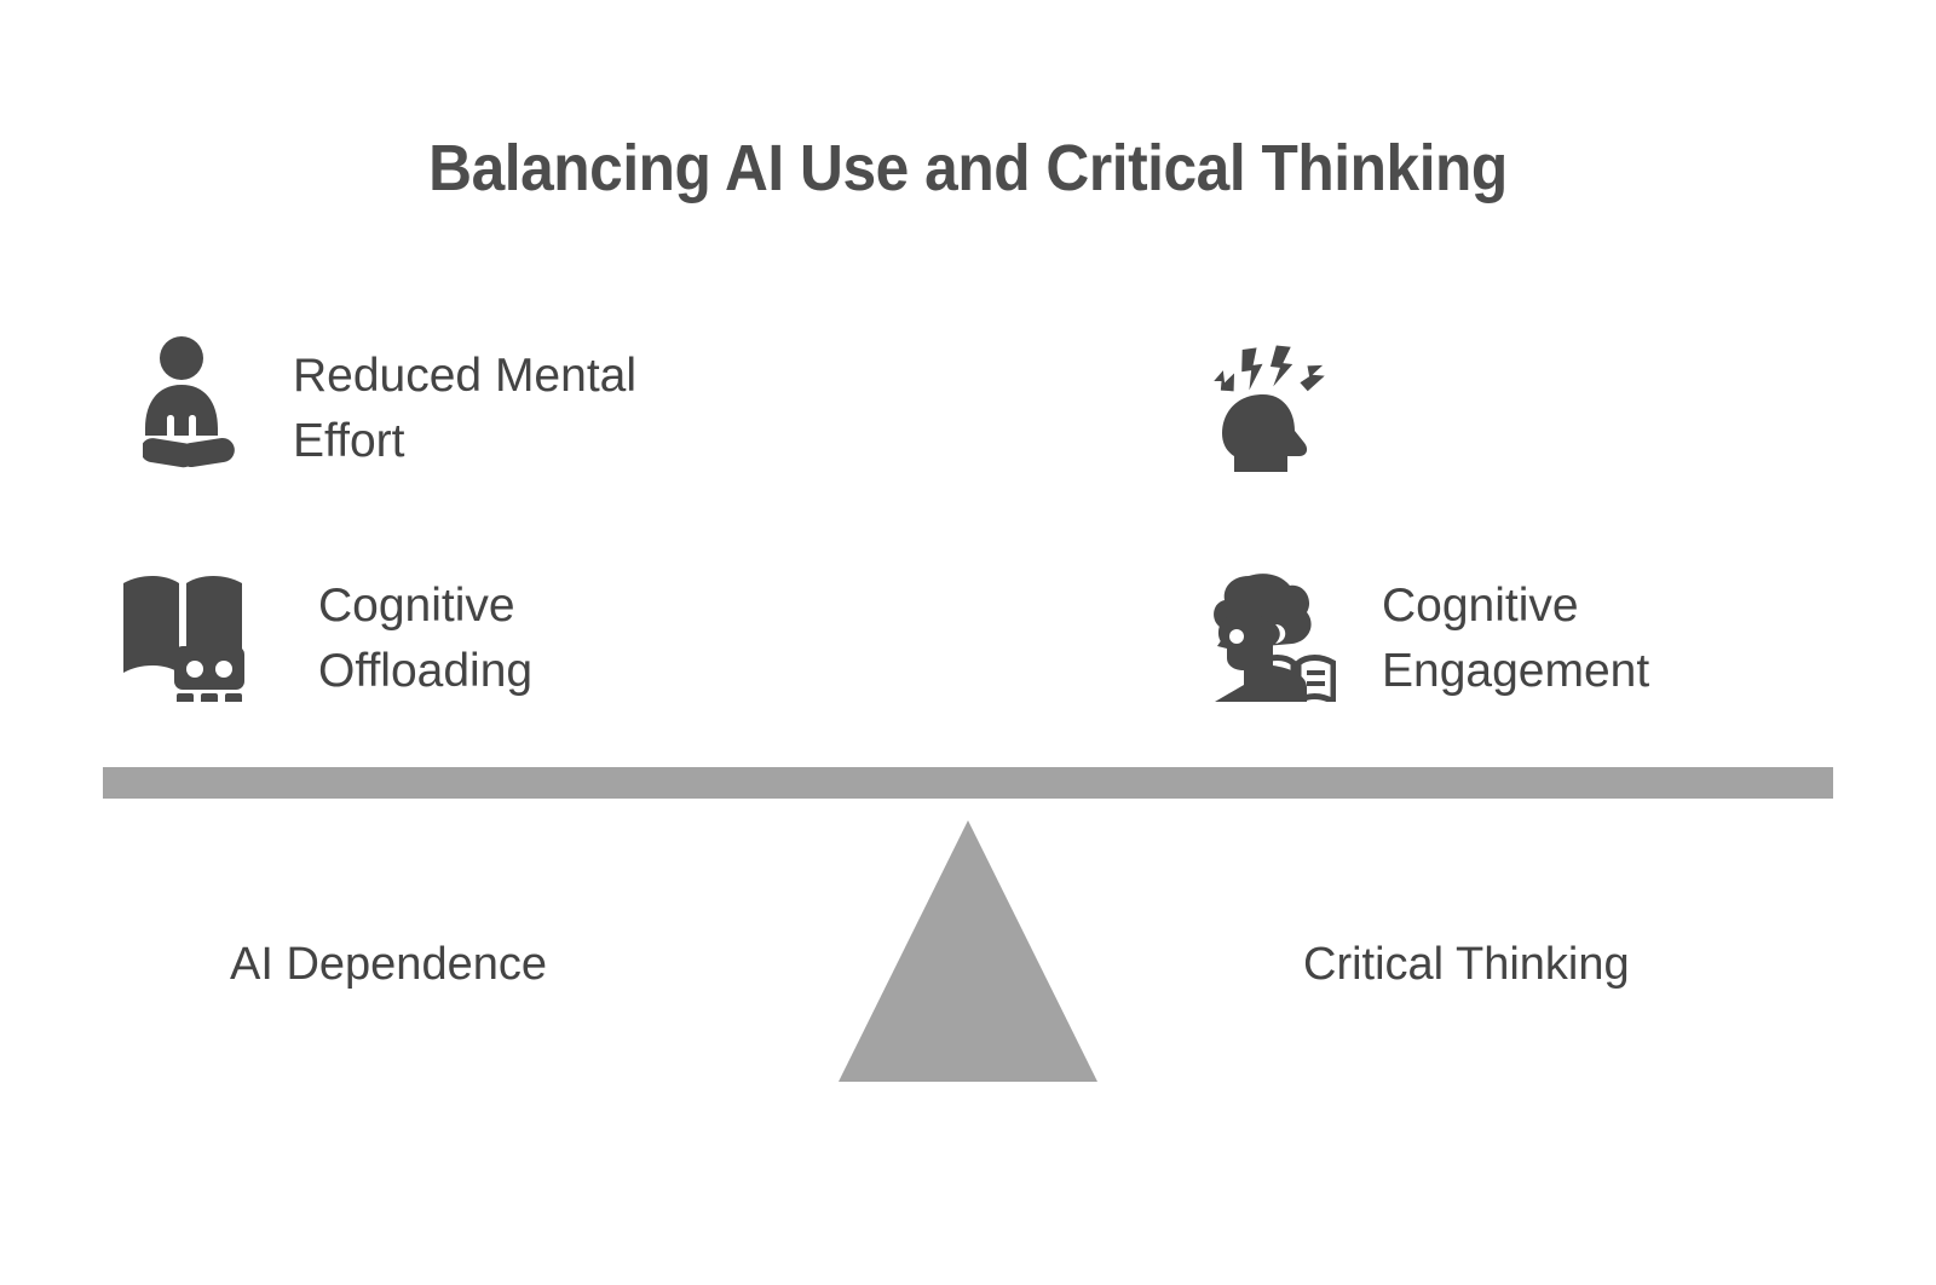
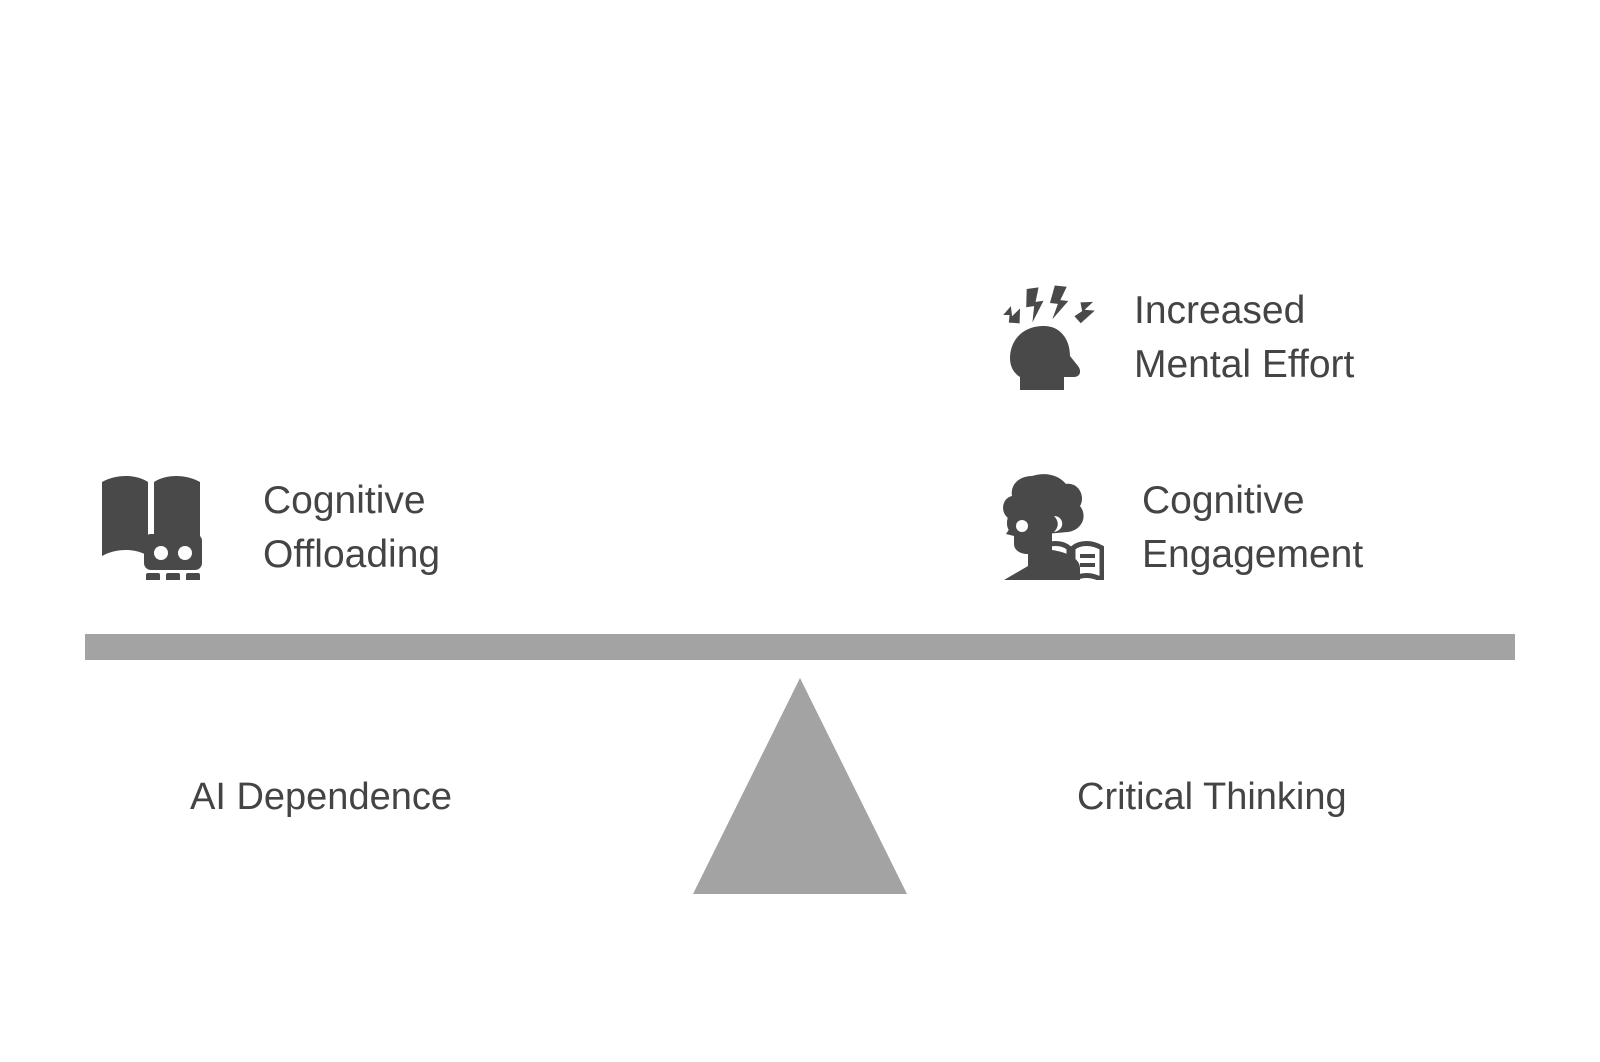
- Balancing AI Use and Critical Thinking
- Reduced Mental
- Effort
  Cognitive
  Offloading
+ Increased
+ Mental Effort
  Cognitive
  Engagement
  AI Dependence
  Critical Thinking
